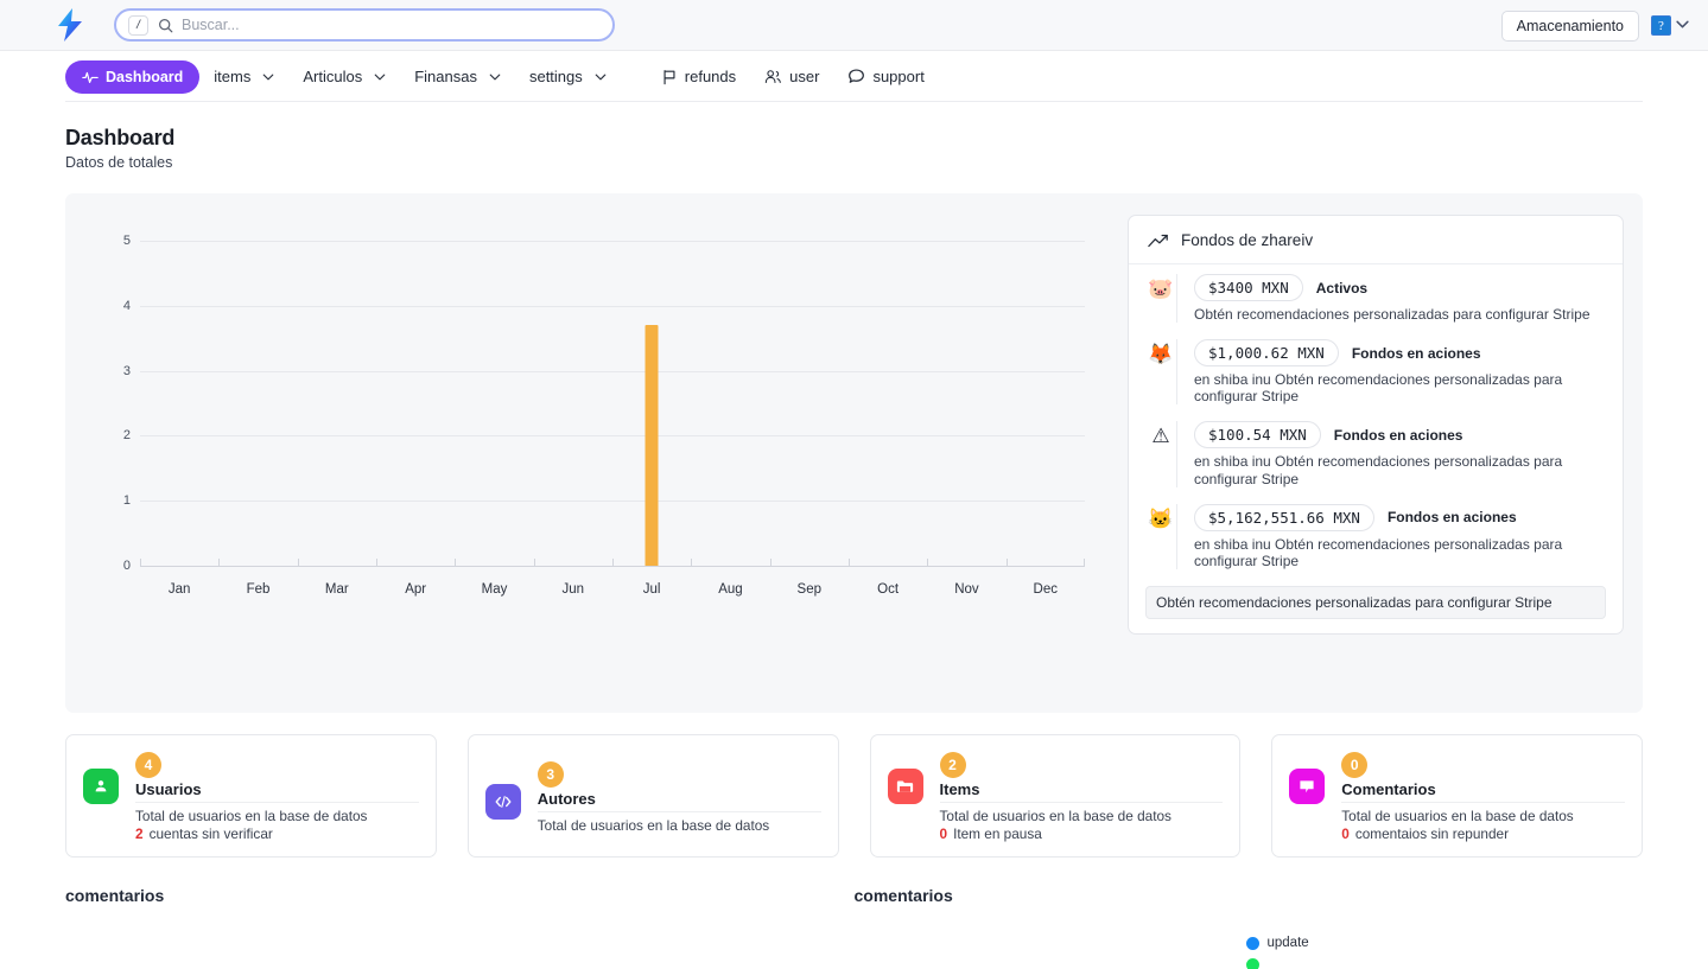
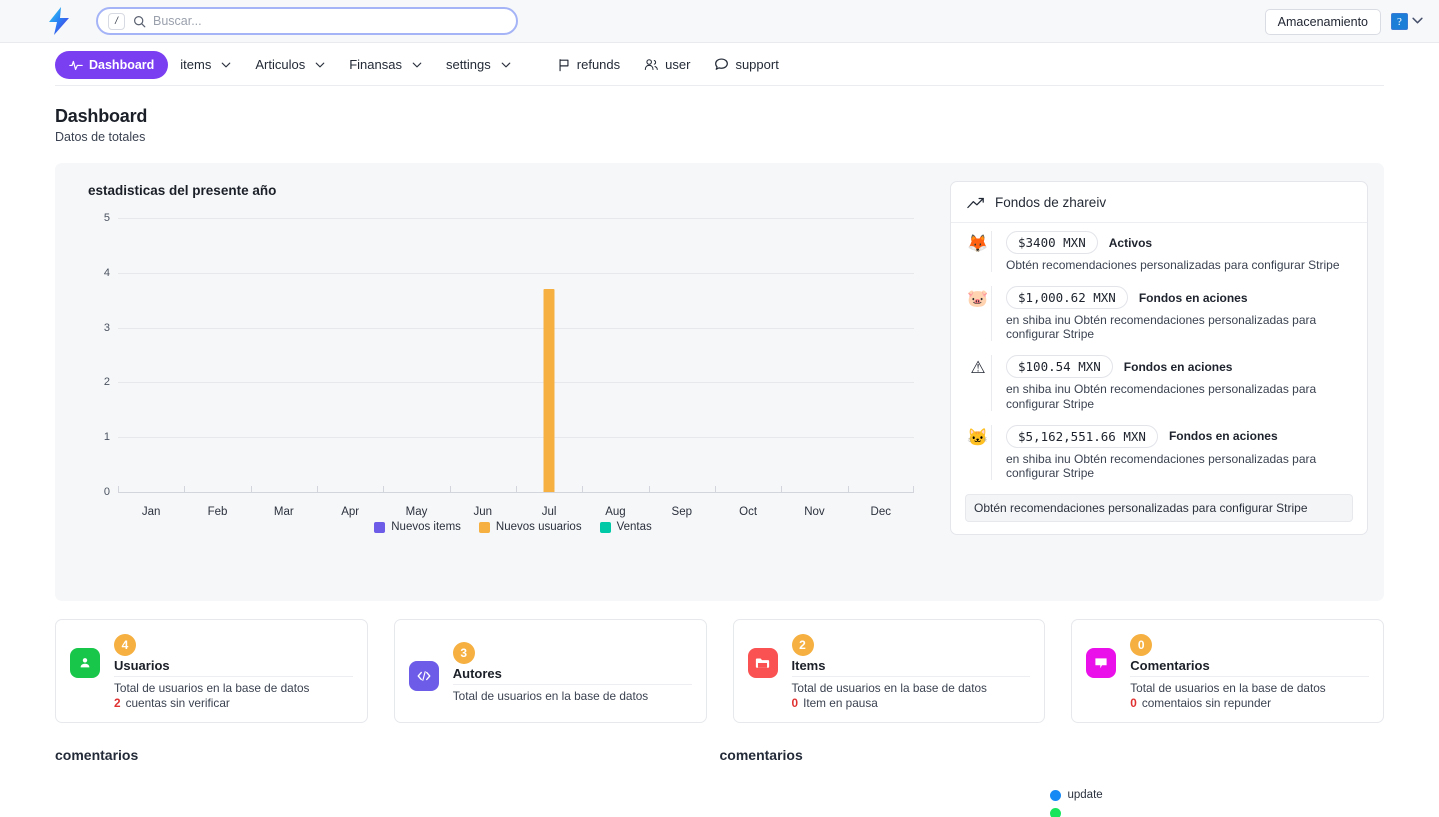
  /
  Buscar...
  Amacenamiento
  ?
  Dashboard
  items
  Articulos
  Finansas
  settings
  refunds
  user
  support
  Dashboard
  Datos de totales
+ estadisticas del presente año
  5
  4
  3
  2
  1
  0
  Jan
  Feb
  Mar
  Apr
  May
  Jun
  Jul
  Aug
  Sep
  Oct
  Nov
  Dec
+ Nuevos items
+ Nuevos usuarios
+ Ventas
  Fondos de zhareiv
- 🐷
+ 🦊
  $3400 MXN
  Activos
  Obtén recomendaciones personalizadas para configurar Stripe
- 🦊
+ 🐷
  $1,000.62 MXN
  Fondos en aciones
  en shiba inu Obtén recomendaciones personalizadas para configurar Stripe
  ⚠
  $100.54 MXN
  Fondos en aciones
  en shiba inu Obtén recomendaciones personalizadas para configurar Stripe
  🐱
  $5,162,551.66 MXN
  Fondos en aciones
  en shiba inu Obtén recomendaciones personalizadas para configurar Stripe
  Obtén recomendaciones personalizadas para configurar Stripe
  4
  Usuarios
  Total de usuarios en la base de datos
  2 cuentas sin verificar
  3
  Autores
  Total de usuarios en la base de datos
  2
  Items
  Total de usuarios en la base de datos
  0 Item en pausa
  0
  Comentarios
  Total de usuarios en la base de datos
  0 comentaios sin repunder
  comentarios
  comentarios
  update
